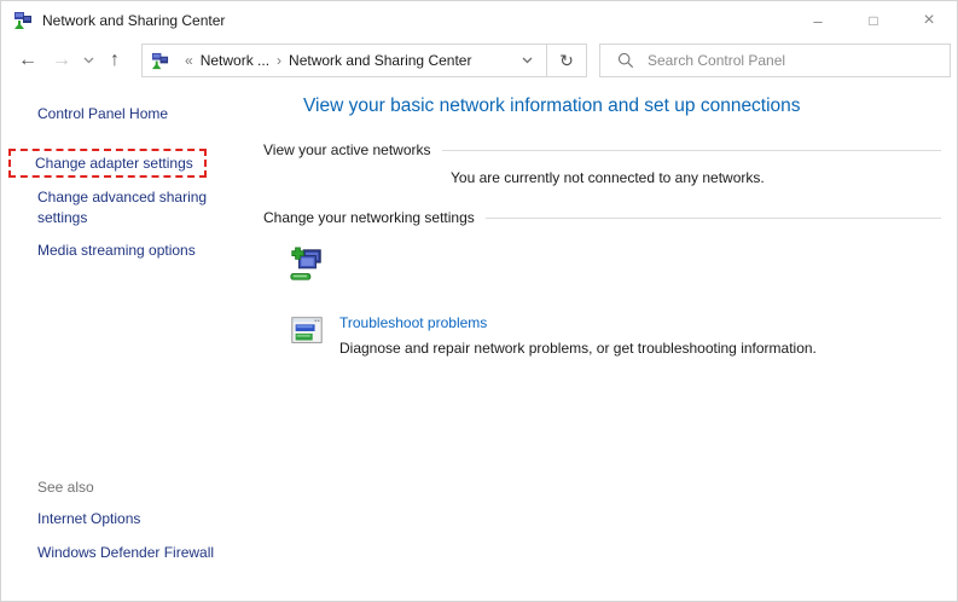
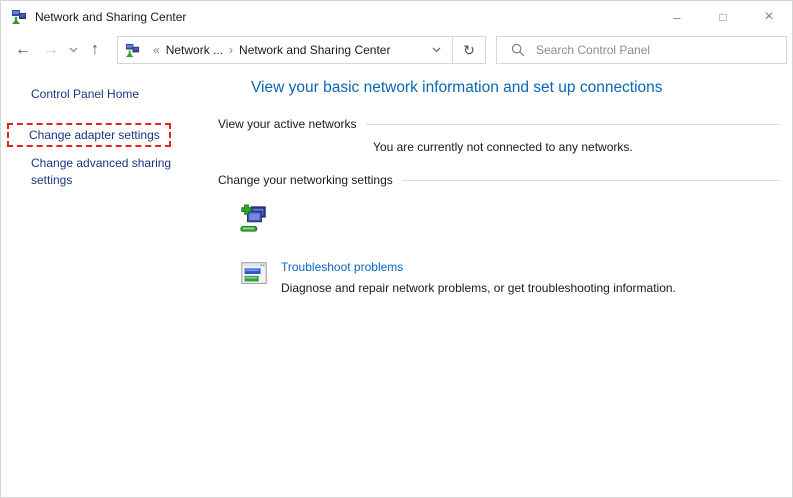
  Network and Sharing Center
  –
  □
  ×
  ←
  →
  ↑
  «
  Network ...
  ›
  Network and Sharing Center
  ↻
  Search Control Panel
  Control Panel Home
  Change adapter settings
  Change advanced sharing settings
- Media streaming options
- See also
- Internet Options
- Windows Defender Firewall
  View your basic network information and set up connections
  View your active networks
  You are currently not connected to any networks.
  Change your networking settings
  Troubleshoot problems
  Diagnose and repair network problems, or get troubleshooting information.
